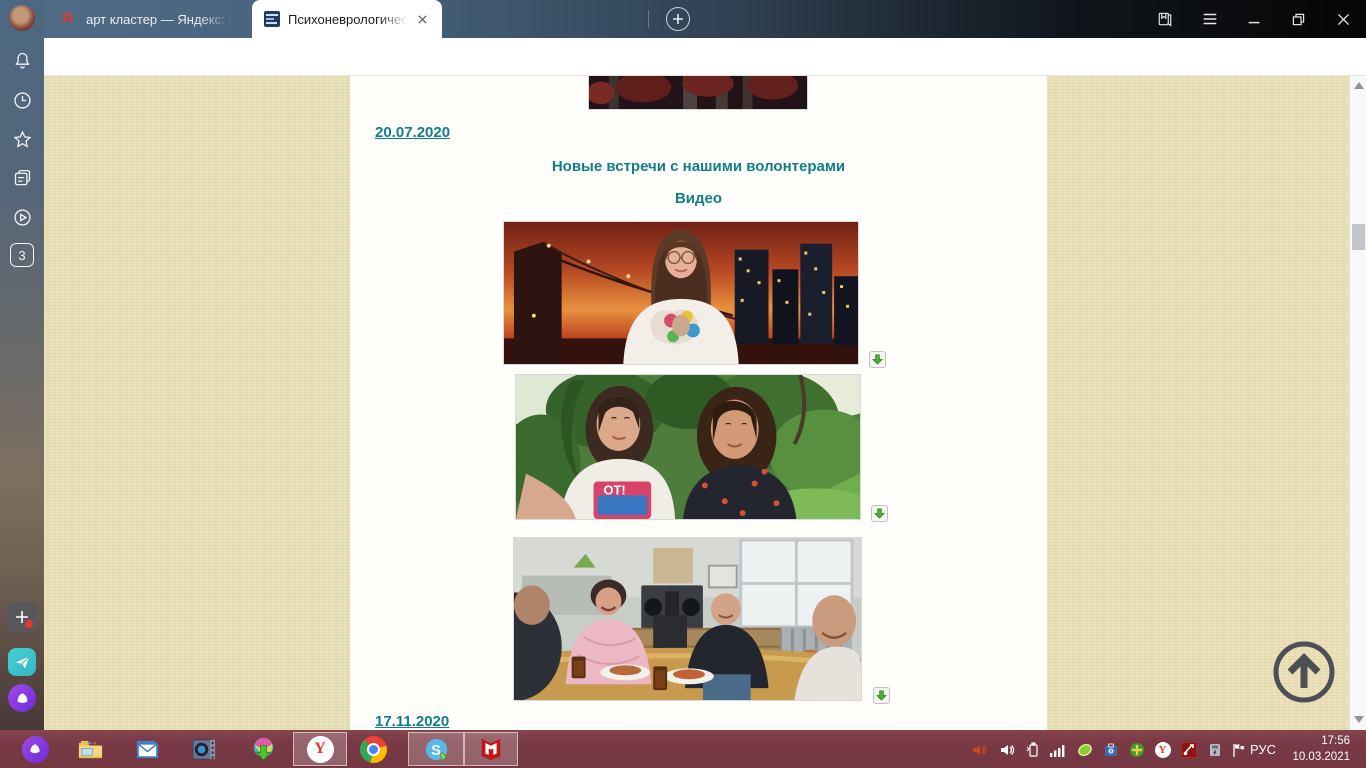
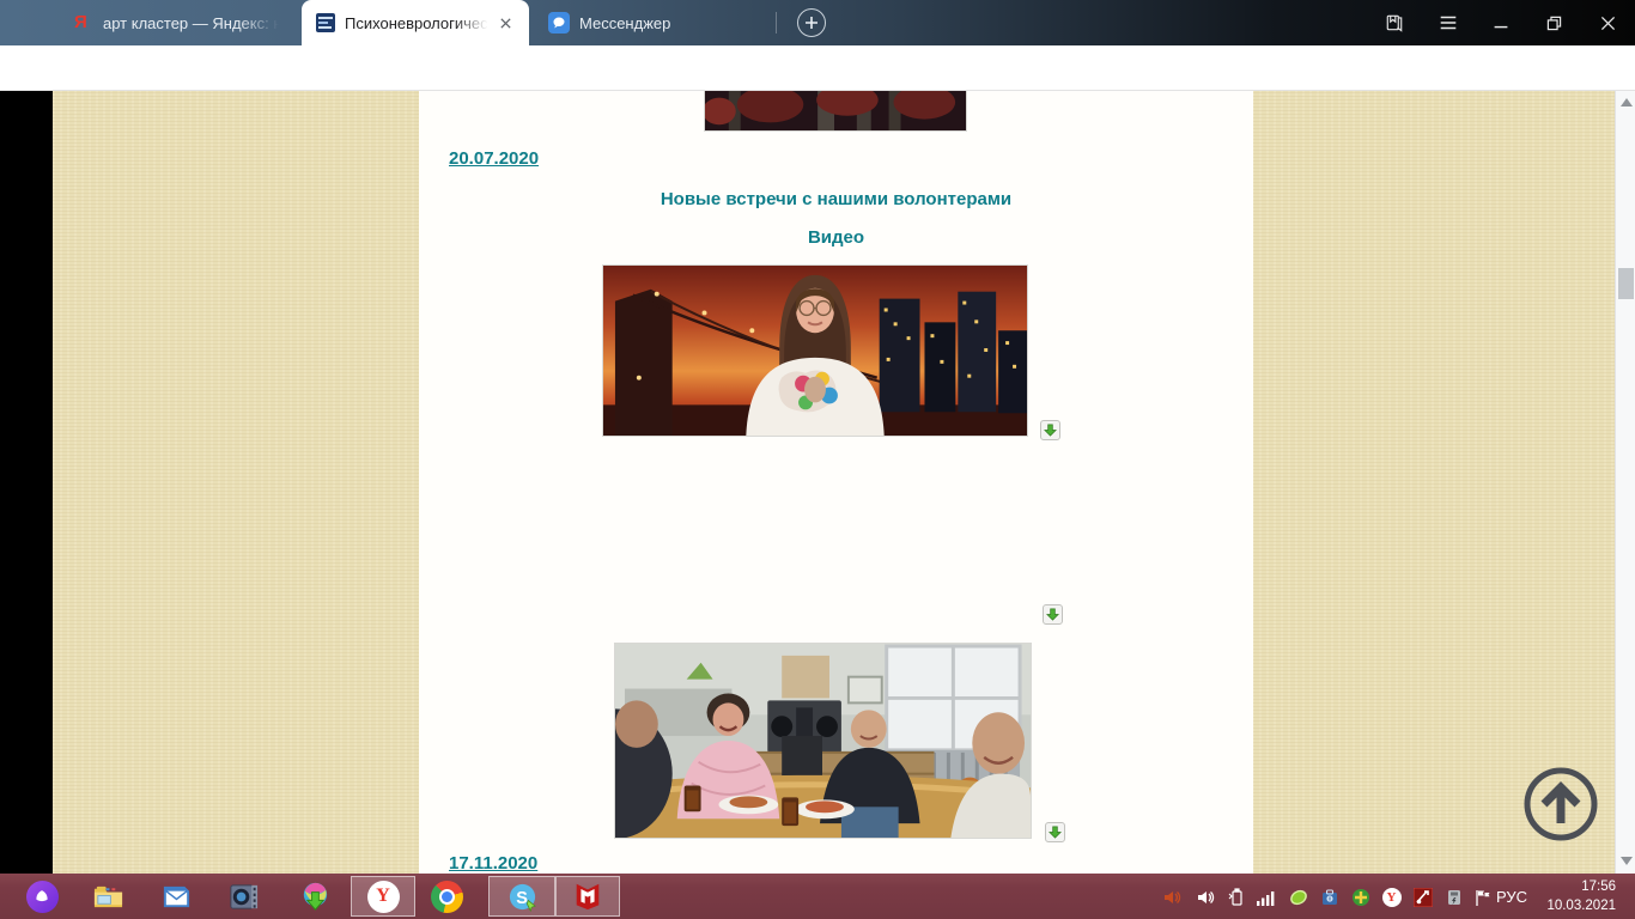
  Я
  арт кластер — Яндекс: н
  Психоневрологичес
+ Мессенджер
  20.07.2020
  Новые встречи с нашими волонтерами
  Видео
- ОТ!
  17.11.2020
- 3
  Y
  S
  Y
  РУС
  17:56
  10.03.2021
